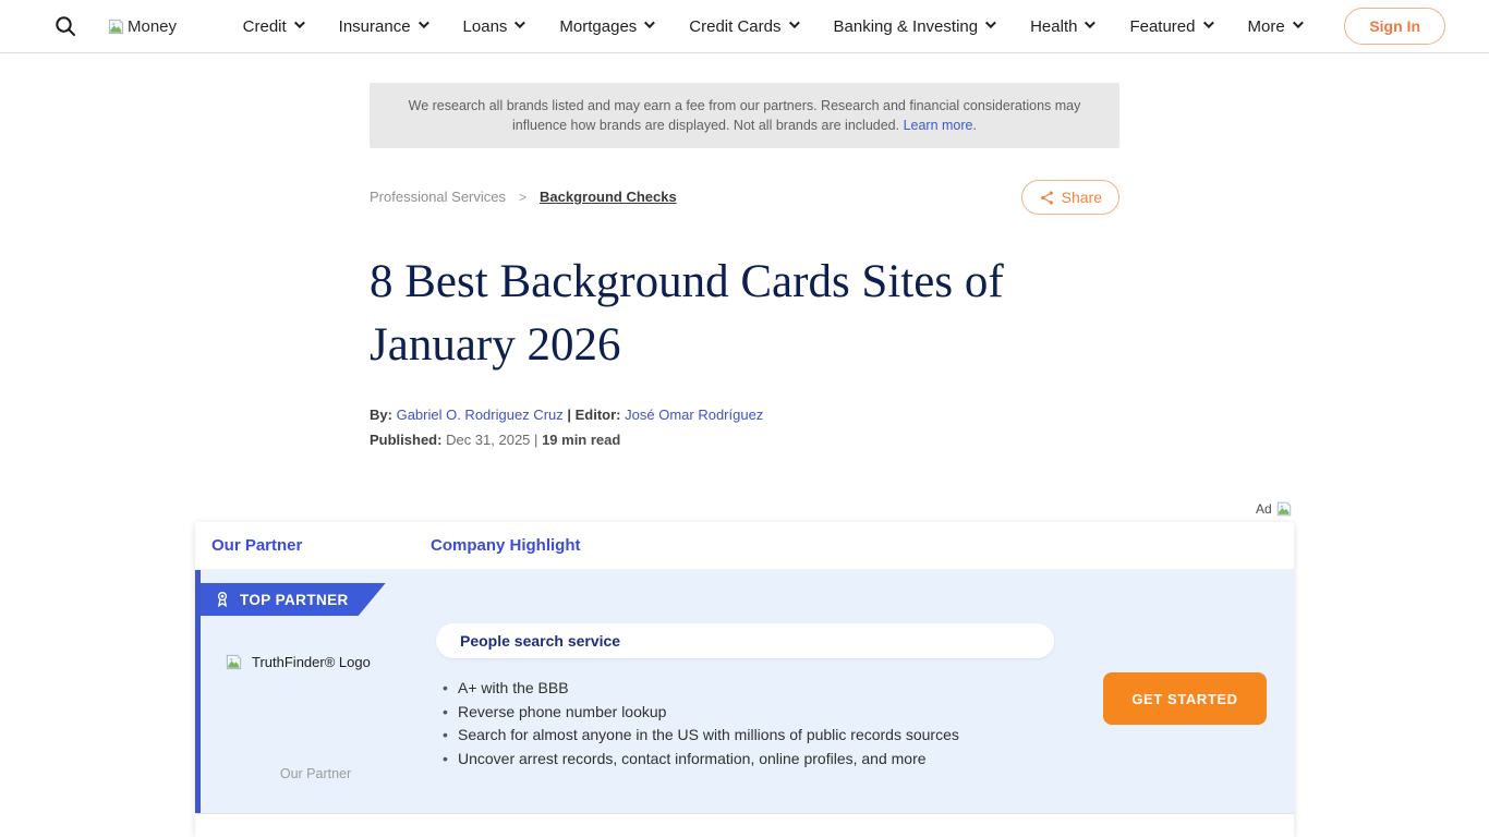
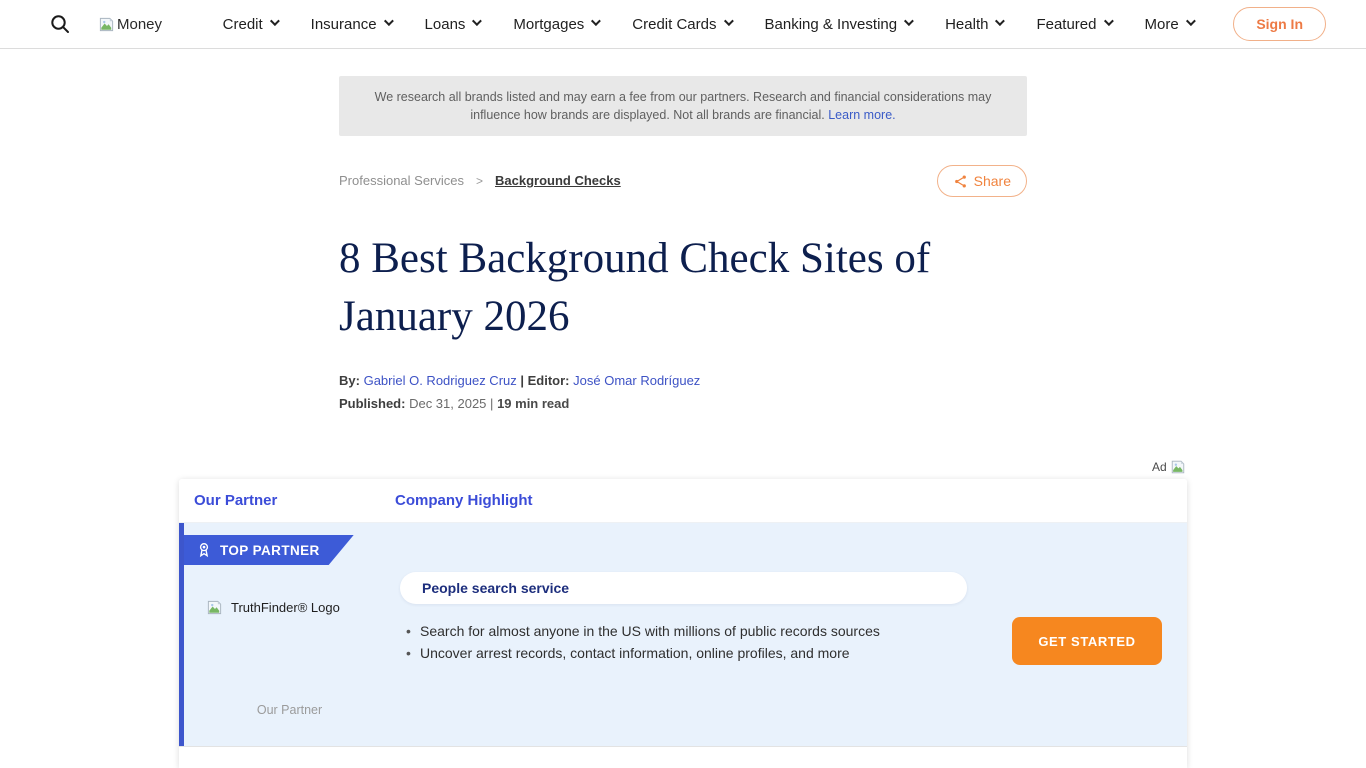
  Money
  Credit
  Insurance
  Loans
  Mortgages
  Credit Cards
  Banking & Investing
  Health
  Featured
  More
  Sign In
- We research all brands listed and may earn a fee from our partners. Research and financial considerations may influence how brands are displayed. Not all brands are included. Learn more.
+ We research all brands listed and may earn a fee from our partners. Research and financial considerations may influence how brands are displayed. Not all brands are financial. Learn more.
  Professional Services
  >
  Background Checks
  Share
- 8 Best Background Cards Sites of January 2026
+ 8 Best Background Check Sites of January 2026
  By: Gabriel O. Rodriguez Cruz | Editor: José Omar Rodríguez
  Published: Dec 31, 2025 | 19 min read
  Ad
  Our Partner
  Company Highlight
  TOP PARTNER
  TruthFinder® Logo
  Our Partner
  People search service
- A+ with the BBB
- Reverse phone number lookup
  Search for almost anyone in the US with millions of public records sources
  Uncover arrest records, contact information, online profiles, and more
  GET STARTED
